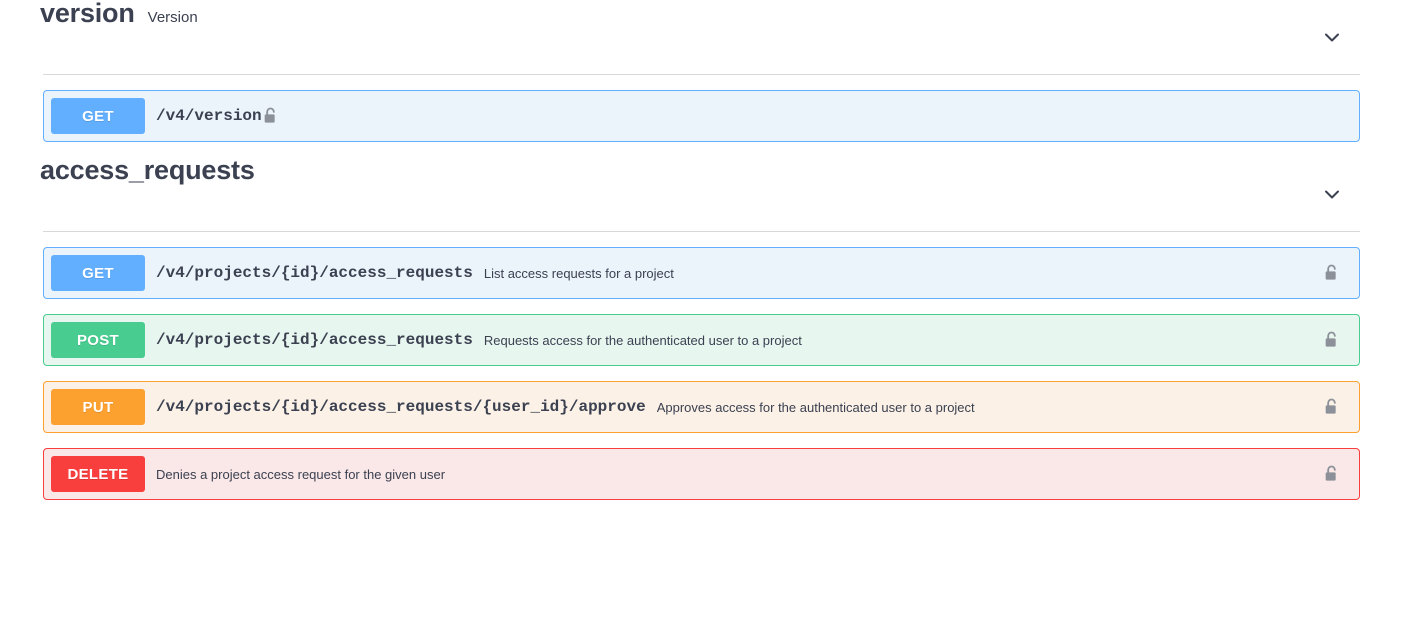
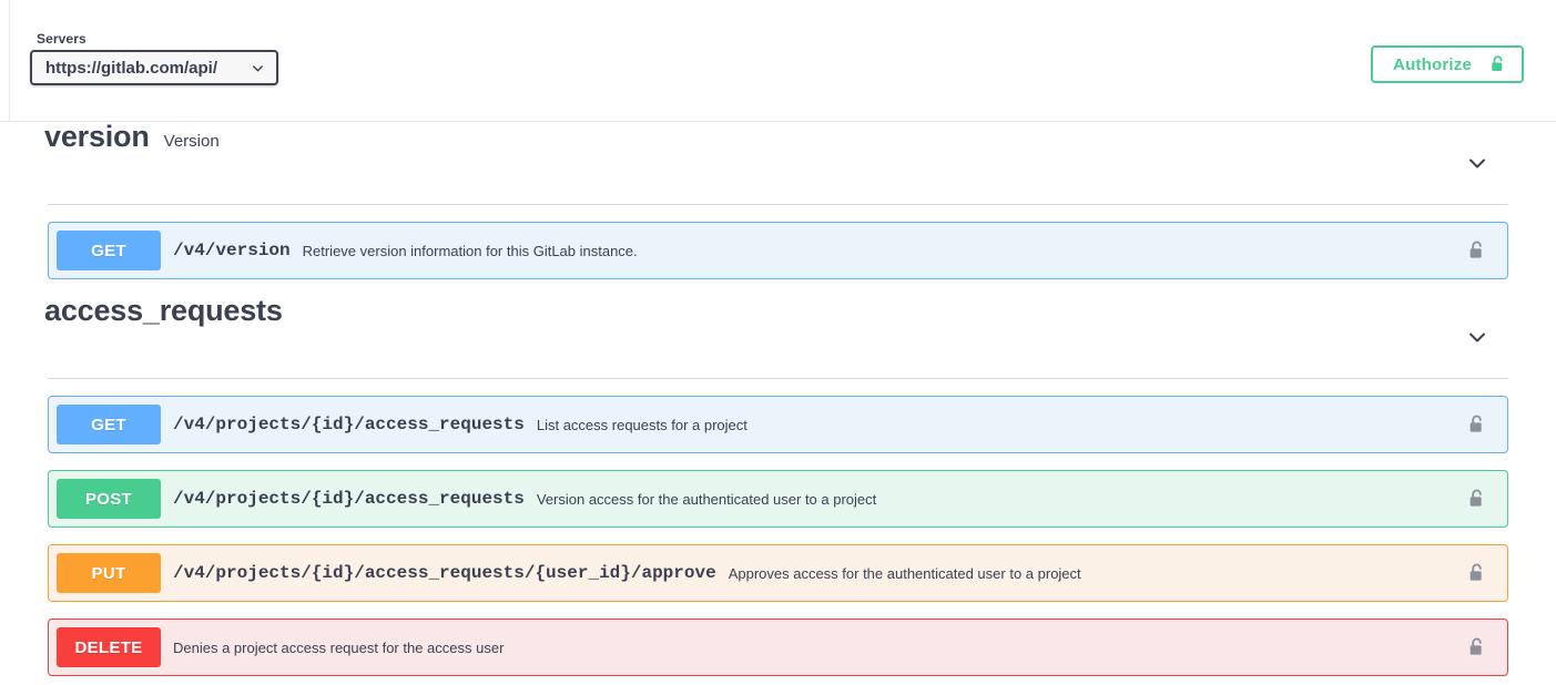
+ Servers
+ https://gitlab.com/api/
+ Authorize
  version
  Version
  GET
  /v4/version
+ Retrieve version information for this GitLab instance.
  access_requests
  GET
  /v4/projects/{id}/access_requests
  List access requests for a project
  POST
  /v4/projects/{id}/access_requests
- Requests access for the authenticated user to a project
+ Version access for the authenticated user to a project
  PUT
  /v4/projects/{id}/access_requests/{user_id}/approve
  Approves access for the authenticated user to a project
  DELETE
- Denies a project access request for the given user
+ Denies a project access request for the access user
